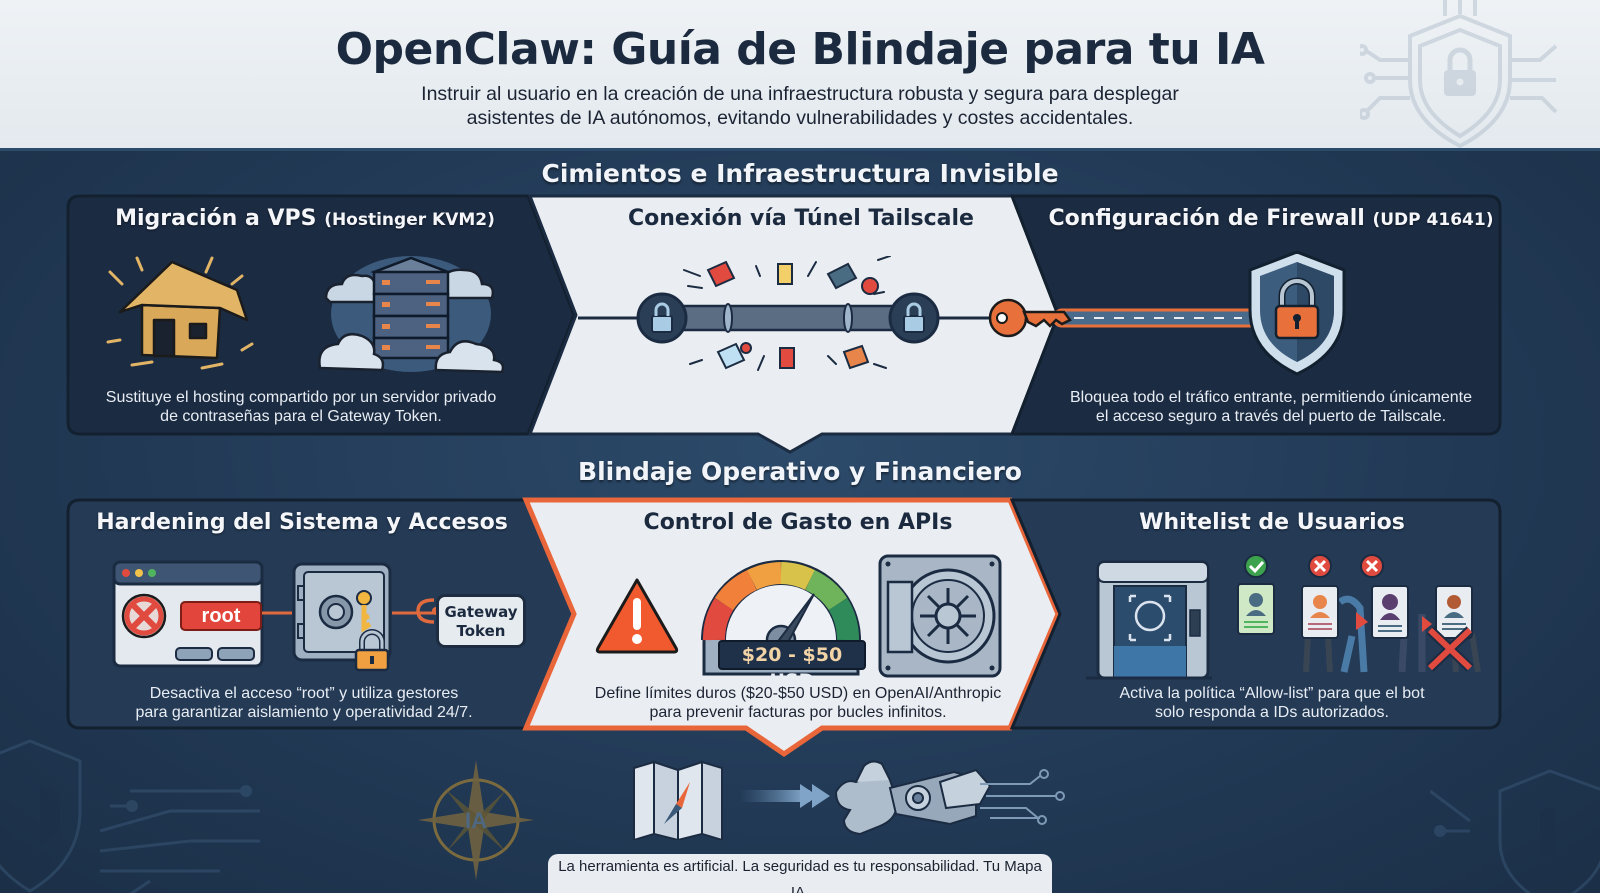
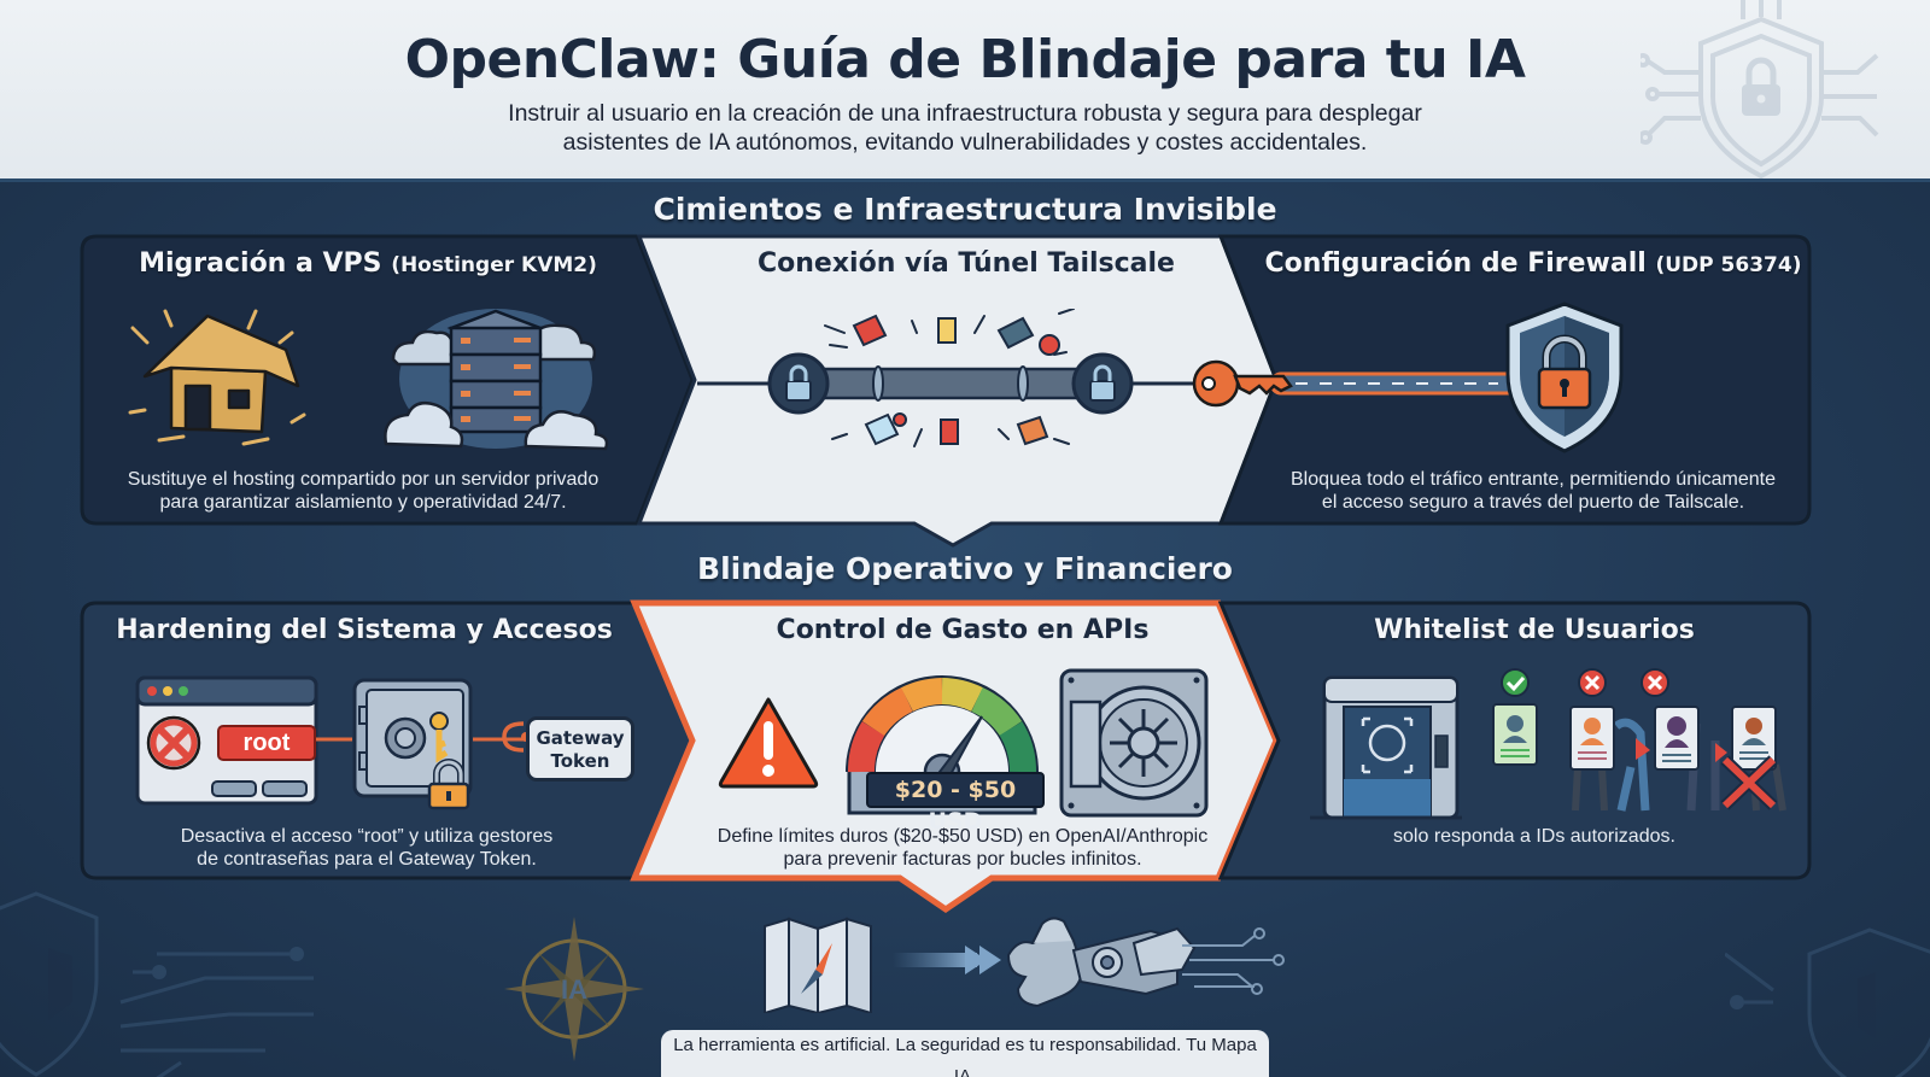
  OpenClaw: Guía de Blindaje para tu IA
  Instruir al usuario en la creación de una infraestructura robusta y segura para desplegar
  asistentes de IA autónomos, evitando vulnerabilidades y costes accidentales.
  Cimientos e Infraestructura Invisible
  Migración a VPS (Hostinger KVM2)
  Sustituye el hosting compartido por un servidor privado
- de contraseñas para el Gateway Token.
+ para garantizar aislamiento y operatividad 24/7.
  Conexión vía Túnel Tailscale
- Configuración de Firewall (UDP 41641)
+ Configuración de Firewall (UDP 56374)
  Bloquea todo el tráfico entrante, permitiendo únicamente
  el acceso seguro a través del puerto de Tailscale.
  Blindaje Operativo y Financiero
  Hardening del Sistema y Accesos
  root
  Gateway
  Token
  Desactiva el acceso “root” y utiliza gestores
- para garantizar aislamiento y operatividad 24/7.
+ de contraseñas para el Gateway Token.
  Control de Gasto en APIs
  Define límites duros ($20 USD) en OpenAI/Anthropic
  para prevenir facturas por bucles infinitos.
  $20 - $50 USD
  Whitelist de Usuarios
- Activa la política “Allow-list” para que el bot
  solo responda a IDs autorizados.
  IA
  La herramienta es artificial. La seguridad es tu responsabilidad. Tu Mapa
